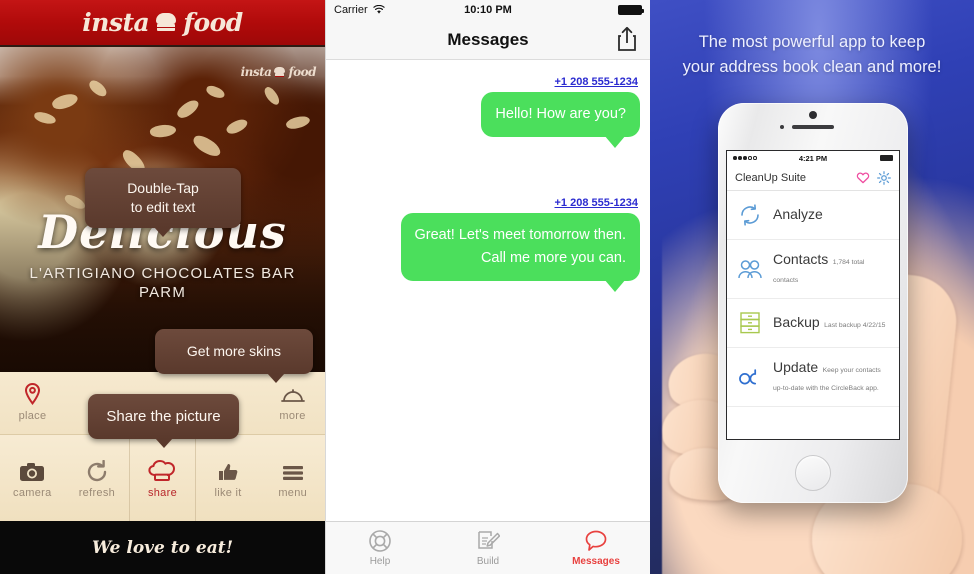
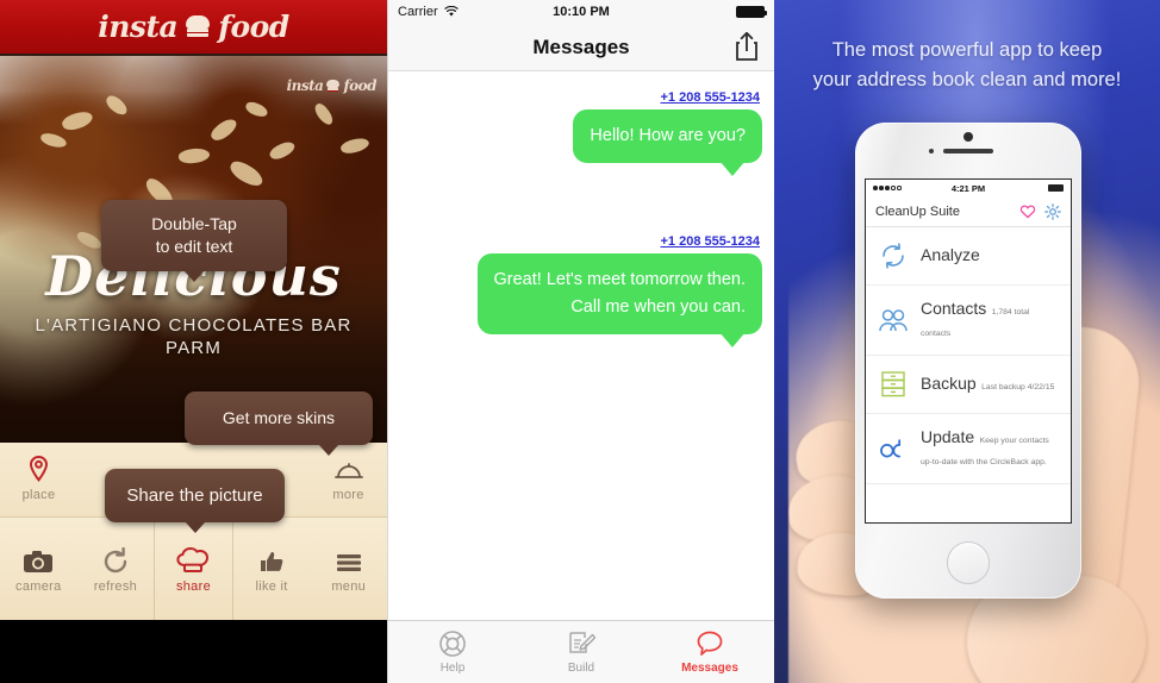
  insta
  food
  insta
  food
  Deliious
  L'ARTIGIANO CHOCOLATES BAR
  PARM
  Double-Tap
  to edit text
  Get more skins
  Share the picture
  place
  more
  camera
  refresh
  share
  like it
  menu
- We love to eat!
  Carrier
  10:10 PM
  Messages
  +1 208 555-1234
  Hello! How are you?
  +1 208 555-1234
  Great! Let's meet tomorrow then.
- Call me more you can.
+ Call me when you can.
  Help
  Build
  Messages
  The most powerful app to keep
  your address book clean and more!
  4:21 PM
  CleanUp Suite
  Analyze
